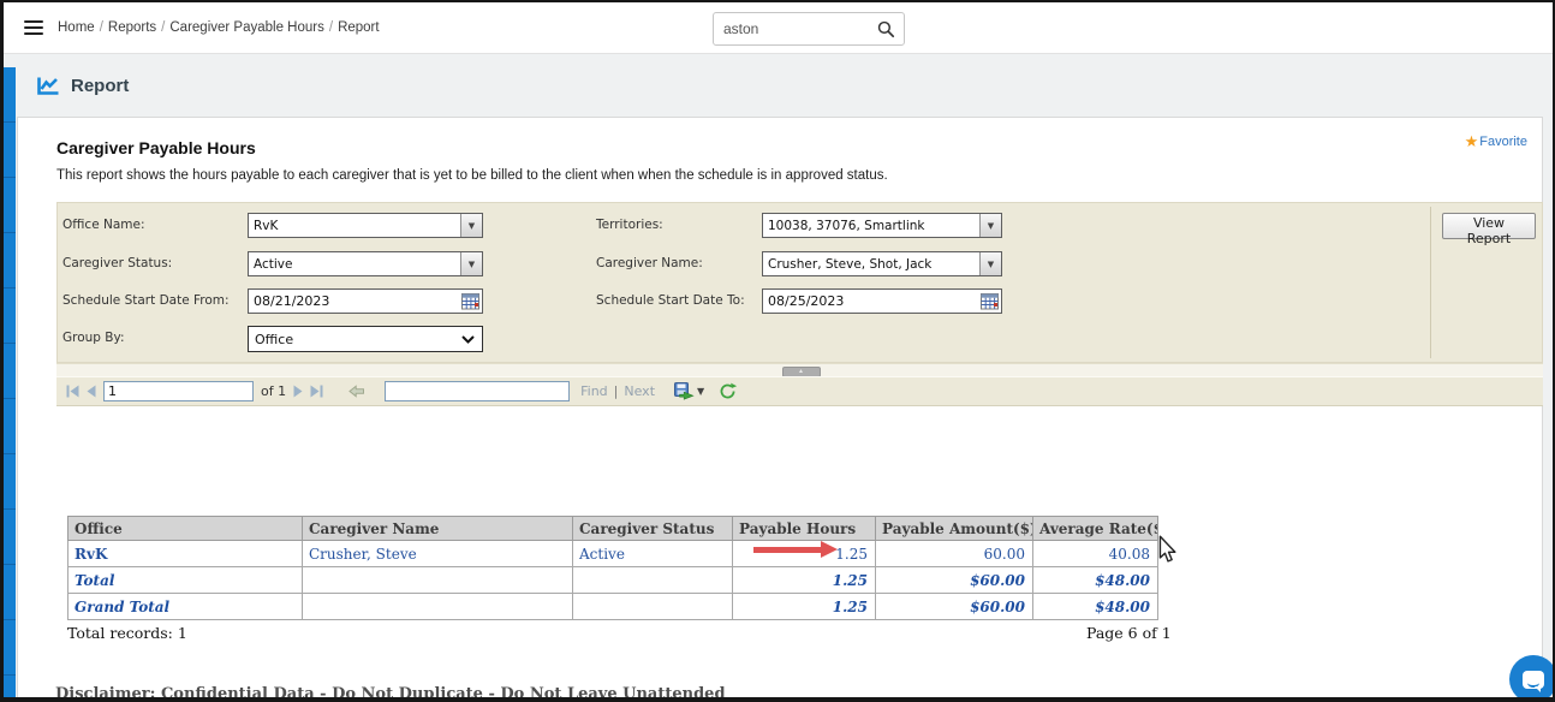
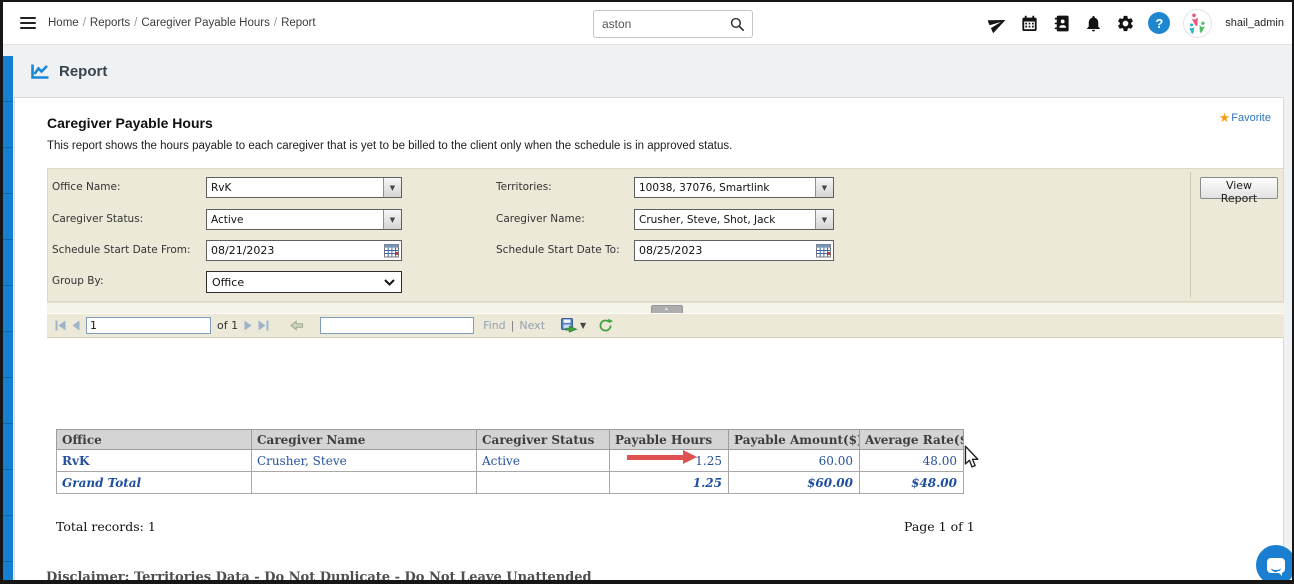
  Home / Reports / Caregiver Payable Hours / Report
  aston
+ ?
+ shail_admin
  Report
  Caregiver Payable Hours
- This report shows the hours payable to each caregiver that is yet to be billed to the client when when the schedule is in approved status.
+ This report shows the hours payable to each caregiver that is yet to be billed to the client only when the schedule is in approved status.
  ★
  Favorite
  Office Name:
  RvK
  ▼
  Territories:
  10038, 37076, Smartlink
  ▼
  Caregiver Status:
  Active
  ▼
  Caregiver Name:
  Crusher, Steve, Shot, Jack
  ▼
  Schedule Start Date From:
  08/21/2023
  Schedule Start Date To:
  08/25/2023
  Group By:
  Office
  View Report
  1
  of 1
  Find
  |
  Next
  ▼
  Office	Caregiver Name	Caregiver Status	Payable Hours	Payable Amount($	Average Rate(
- RvK	Crusher, Steve	Active	1.25	60.00	40.08
+ RvK	Crusher, Steve	Active	1.25	60.00	48.00
- Total			1.25	$60.00	$48.00
  Grand Total			1.25	$60.00	$48.00
  Total records: 1
- Page 6 of 1
+ Page 1 of 1
- Disclaimer: Confidential Data - Do Not Duplicate - Do Not Leave Unattended
+ Disclaimer: Territories Data - Do Not Duplicate - Do Not Leave Unattended
